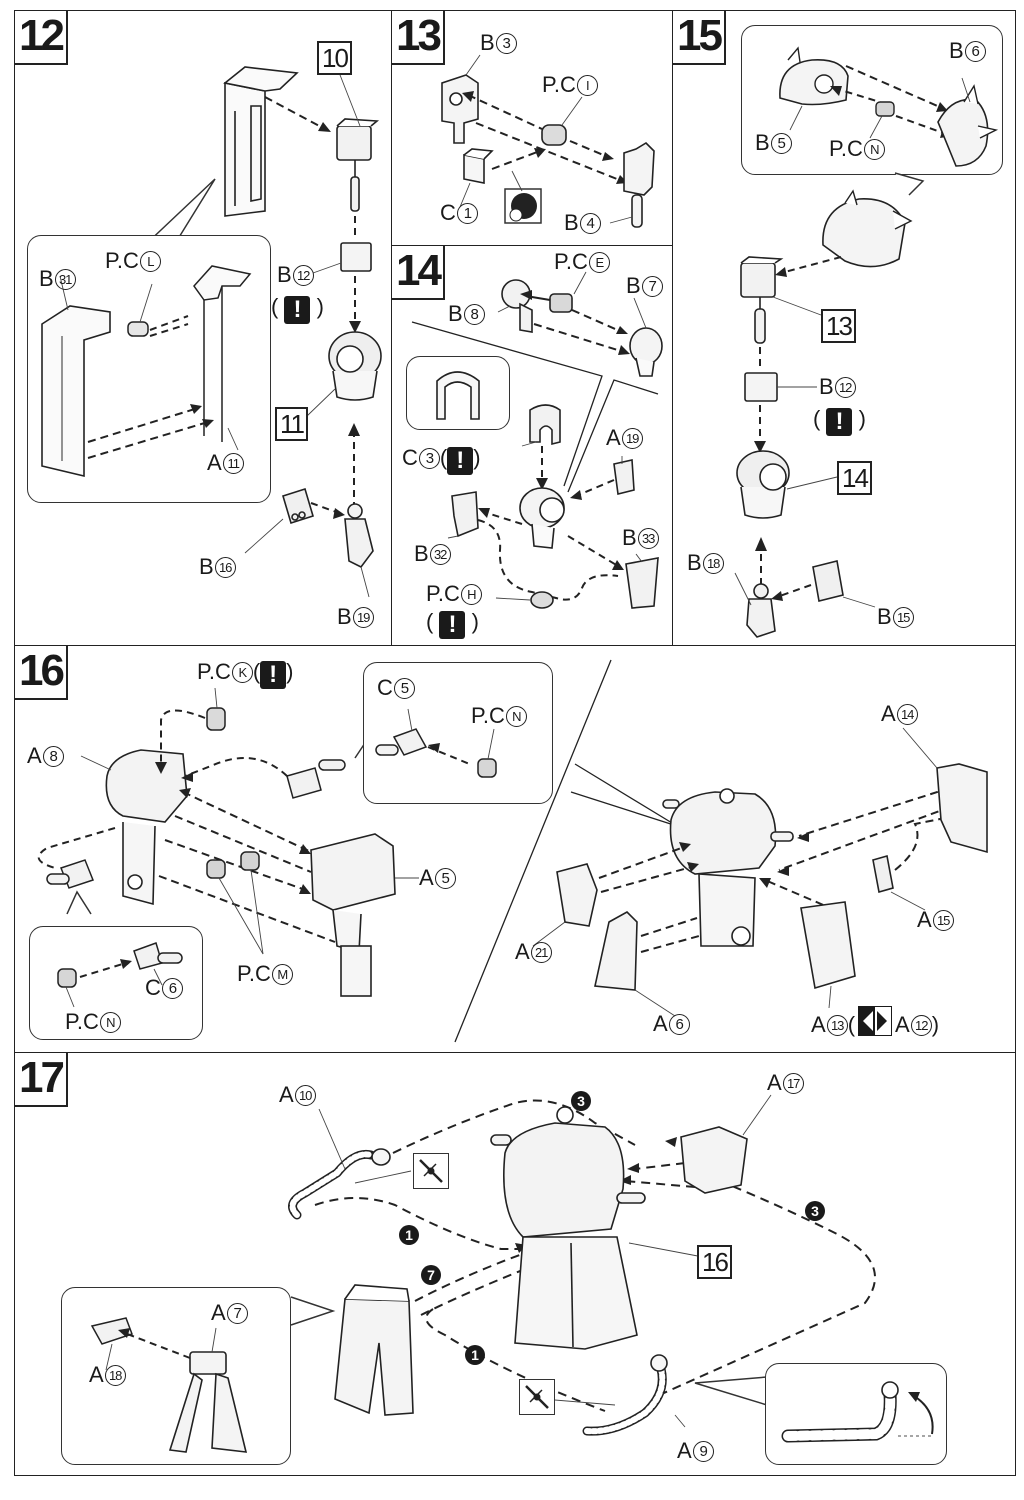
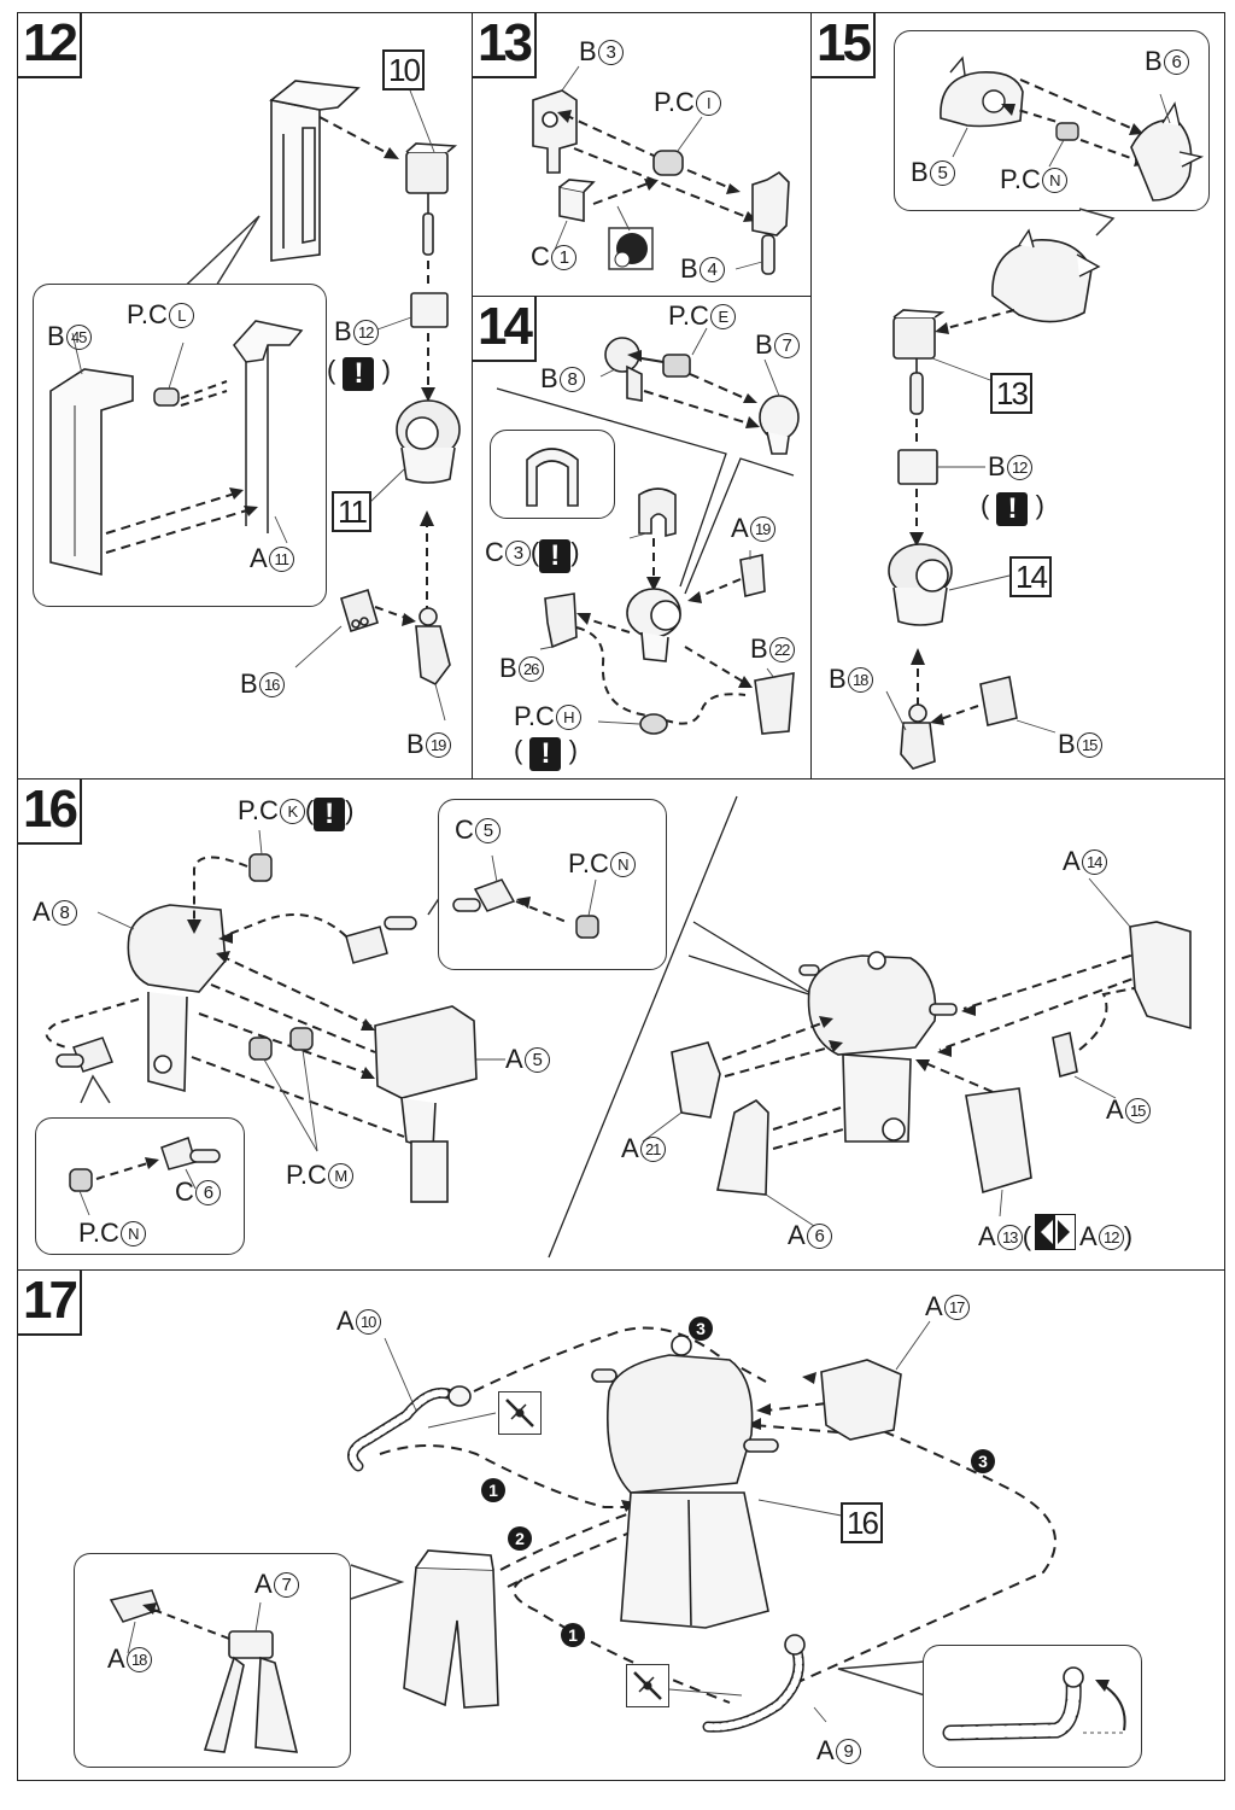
  12
  10
- B 31
+ B 45
  P.C L
  B 12
  ( ! )
  11
  A 11
  B 16
  B 19
  13
  B 3
  P.C I
  C 1
  B 4
  14
  P.C E
  B 7
  B 8
  C 3 ( ! )
  A 19
- B 32
+ B 26
- B 33
+ B 22
  P.C H
  ( ! )
  15
  B 6
  B 5
  P.C N
  13
  B 12
  ( ! )
  14
  B 18
  B 15
  16
  P.C K ( ! )
  C 5
  P.C N
  A 8
  A 5
  P.C M
  C 6
  P.C N
  A 14
  A 15
  A 21
  A 6
  A 13 ( A 12 )
  17
  1
- 7
+ 2
  3
  1
  3
  A 10
  A 17
  16
  A 7
  A 18
  A 9
